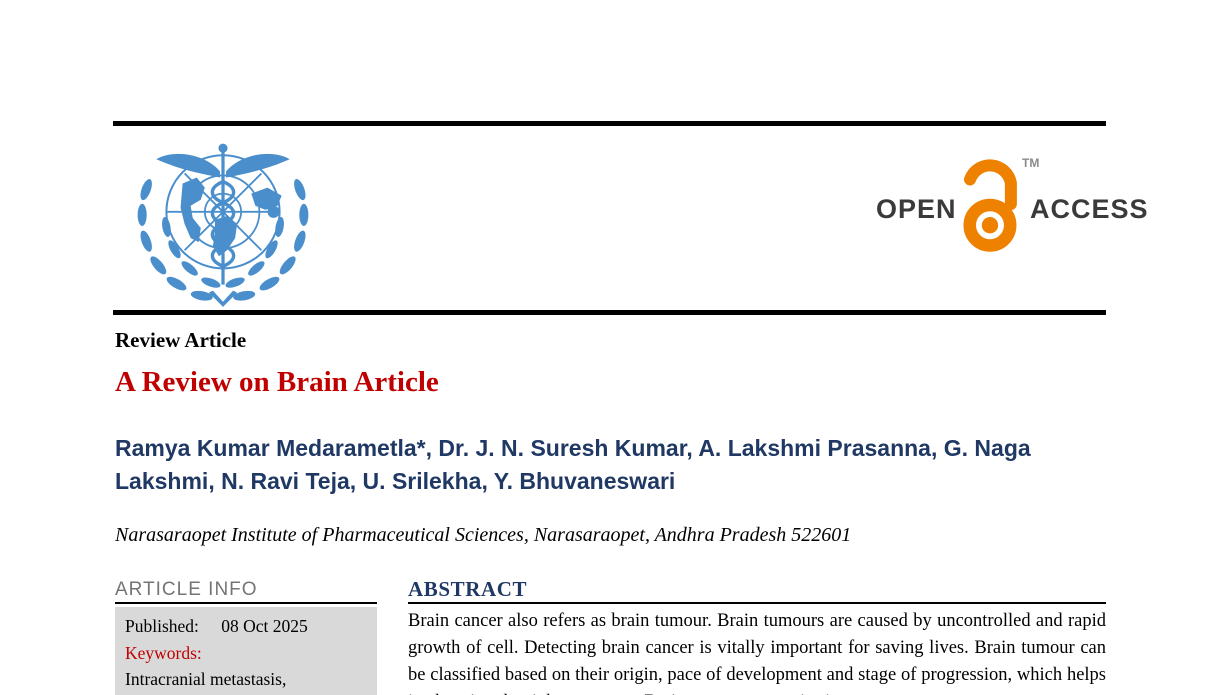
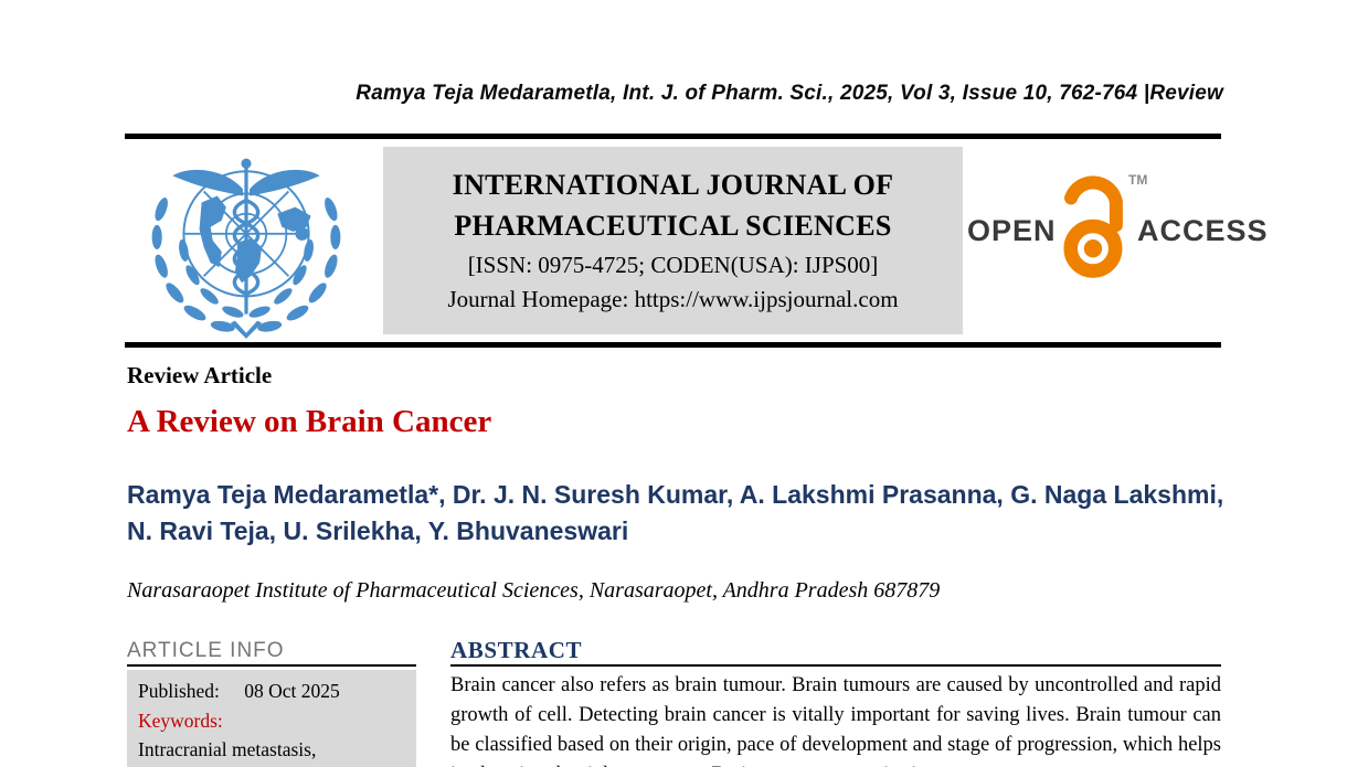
+ Ramya Teja Medarametla, Int. J. of Pharm. Sci., 2025, Vol 3, Issue 10, 762-764 |Review
+ INTERNATIONAL JOURNAL OF
+ PHARMACEUTICAL SCIENCES
+ [ISSN: 0975-4725; CODEN(USA): IJPS00]
+ Journal Homepage: https://www.ijpsjournal.com
  OPEN
  TM
  ACCESS
  Review Article
- A Review on Brain Article
+ A Review on Brain Cancer
- Ramya Kumar Medarametla*, Dr. J. N. Suresh Kumar, A. Lakshmi Prasanna, G. Naga Lakshmi, N. Ravi Teja, U. Srilekha, Y. Bhuvaneswari
+ Ramya Teja Medarametla*, Dr. J. N. Suresh Kumar, A. Lakshmi Prasanna, G. Naga Lakshmi, N. Ravi Teja, U. Srilekha, Y. Bhuvaneswari
- Narasaraopet Institute of Pharmaceutical Sciences, Narasaraopet, Andhra Pradesh 522601
+ Narasaraopet Institute of Pharmaceutical Sciences, Narasaraopet, Andhra Pradesh 687879
  ARTICLE INFO
  Published: 08 Oct 2025
  Keywords:
  Intracranial metastasis,
  ABSTRACT
  Brain cancer also refers as brain tumour. Brain tumours are caused by uncontrolled and rapid growth of cell. Detecting brain cancer is vitally important for saving lives. Brain tumour can be classified based on their origin, pace of development and stage of progression, which helps
